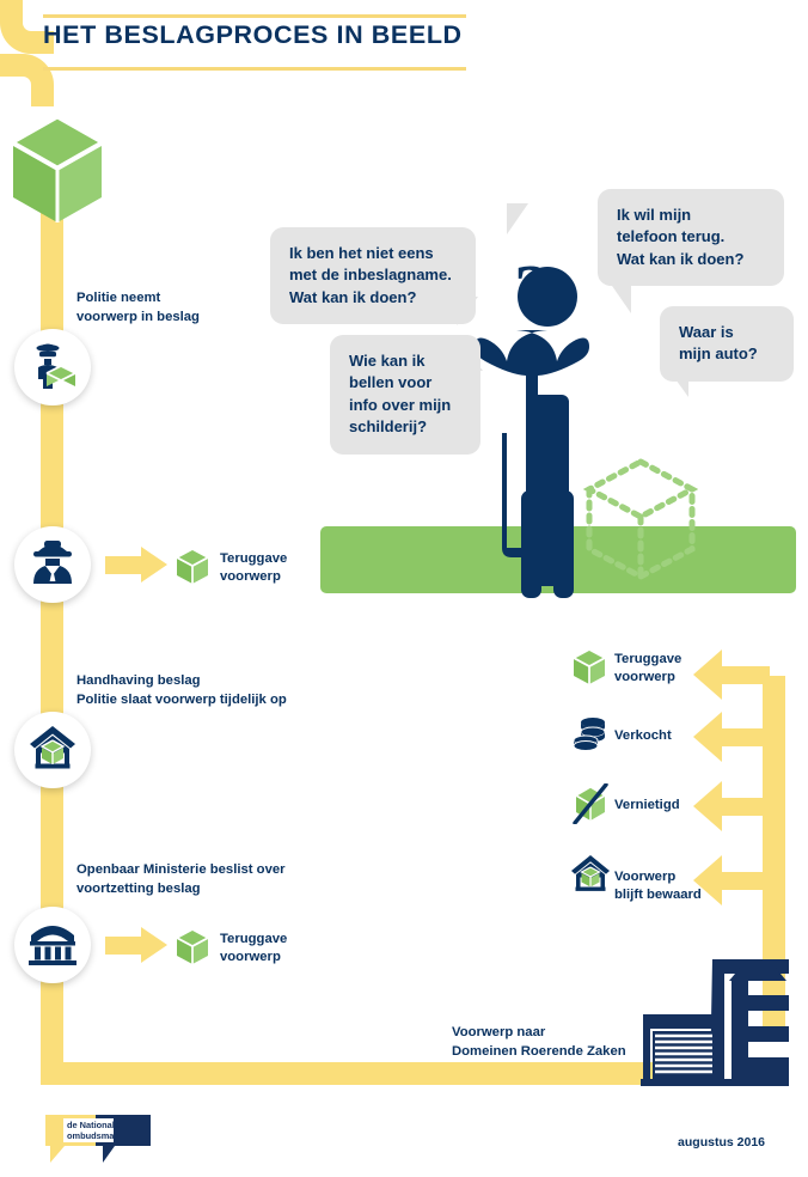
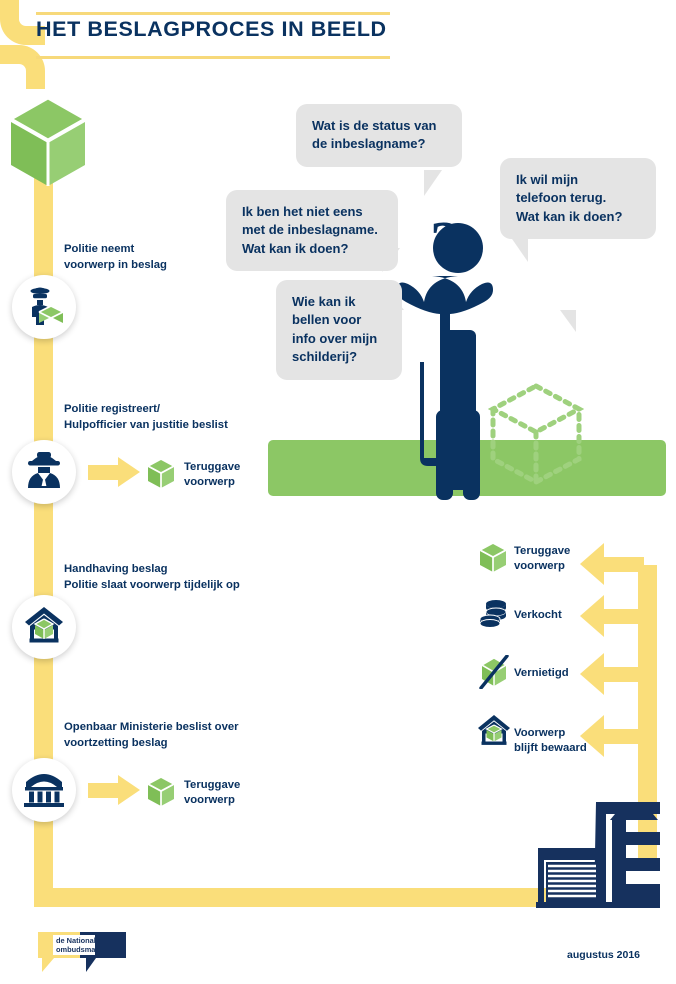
  HET BESLAGPROCES IN BEELD
  Politie neemt
  voorwerp in beslag
+ Politie registreert/
+ Hulpofficier van justitie beslist
  Teruggave
  voorwerp
  Handhaving beslag
  Politie slaat voorwerp tijdelijk op
  Openbaar Ministerie beslist over
  voortzetting beslag
  Teruggave
  voorwerp
+ Wat is de status van
+ de inbeslagname?
  Ik ben het niet eens
  met de inbeslagname.
  Wat kan ik doen?
  Ik wil mijn
  telefoon terug.
  Wat kan ik doen?
- Waar is
- mijn auto?
  Wie kan ik
  bellen voor
  info over mijn
  schilderij?
  Teruggave
  voorwerp
  Verkocht
  Vernietigd
  Voorwerp
  blijft bewaard
- Voorwerp naar
- Domeinen Roerende Zaken
  de Nationale
  ombudsman
  augustus 2016
